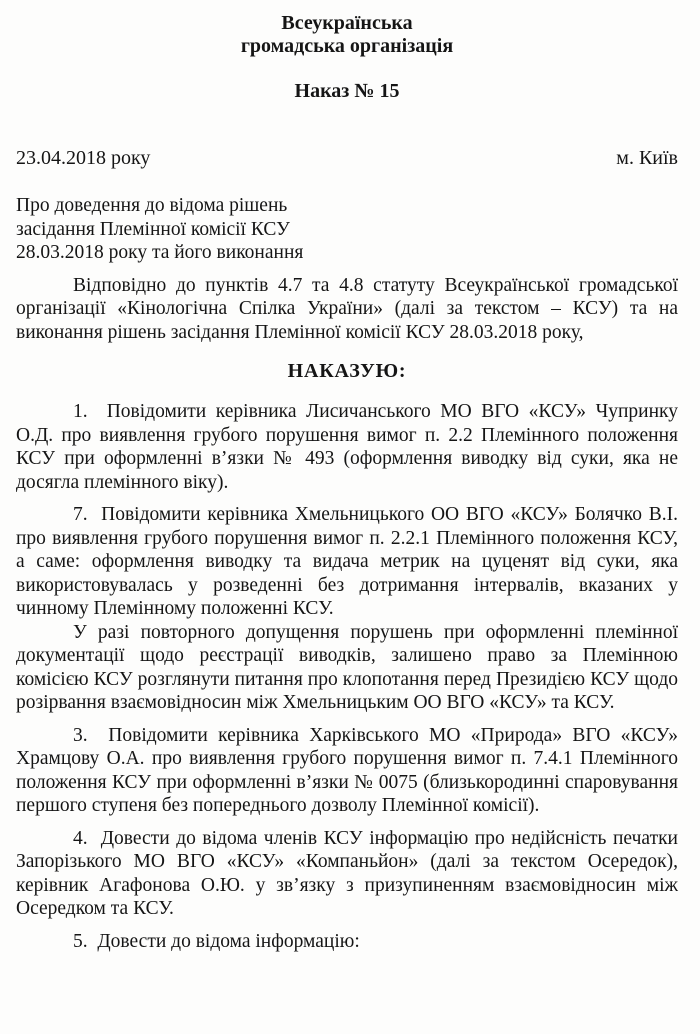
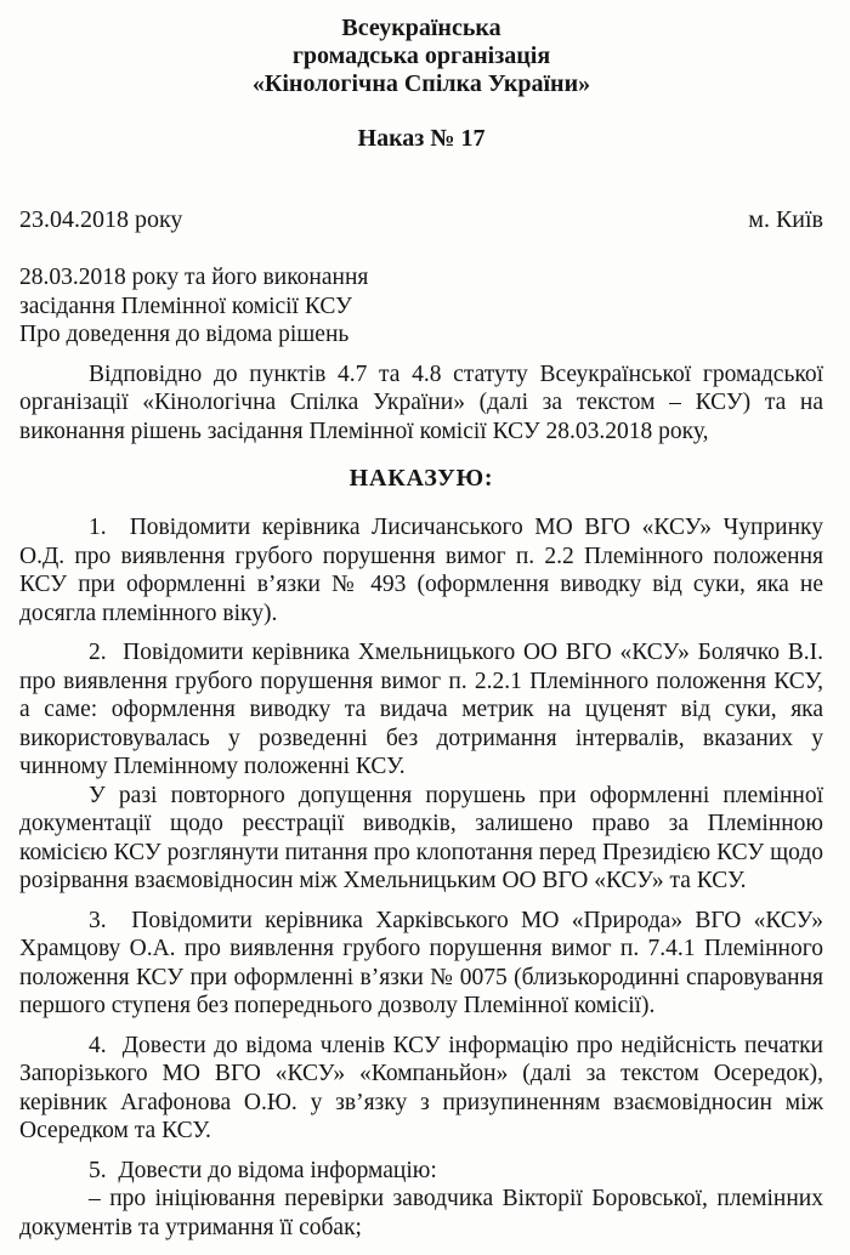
  Всеукраїнська
  громадська організація
+ «Кінологічна Спілка України»
- Наказ № 15
+ Наказ № 17
  23.04.2018 року
  м. Київ
- Про доведення до відома рішень
+ 28.03.2018 року та його виконання
  засідання Племінної комісії КСУ
- 28.03.2018 року та його виконання
+ Про доведення до відома рішень
  Відповідно до пунктів 4.7 та 4.8 статуту Всеукраїнської громадської організації «Кінологічна Спілка України» (далі за текстом – КСУ) та на виконання рішень засідання Племінної комісії КСУ 28.03.2018 року,
  НАКАЗУЮ:
  1. Повідомити керівника Лисичанського МО ВГО «КСУ» Чупринку О.Д. про виявлення грубого порушення вимог п. 2.2 Племінного положення КСУ при оформленні в’язки № 493 (оформлення виводку від суки, яка не досягла племінного віку).
- 7. Повідомити керівника Хмельницького ОО ВГО «КСУ» Болячко В.І. про виявлення грубого порушення вимог п. 2.2.1 Племінного положення КСУ, а саме: оформлення виводку та видача метрик на цуценят від суки, яка використовувалась у розведенні без дотримання інтервалів, вказаних у чинному Племінному положенні КСУ.
+ 2. Повідомити керівника Хмельницького ОО ВГО «КСУ» Болячко В.І. про виявлення грубого порушення вимог п. 2.2.1 Племінного положення КСУ, а саме: оформлення виводку та видача метрик на цуценят від суки, яка використовувалась у розведенні без дотримання інтервалів, вказаних у чинному Племінному положенні КСУ.
  У разі повторного допущення порушень при оформленні племінної документації щодо реєстрації виводків, залишено право за Племінною комісією КСУ розглянути питання про клопотання перед Президією КСУ щодо розірвання взаємовідносин між Хмельницьким ОО ВГО «КСУ» та КСУ.
  3. Повідомити керівника Харківського МО «Природа» ВГО «КСУ» Храмцову О.А. про виявлення грубого порушення вимог п. 7.4.1 Племінного положення КСУ при оформленні в’язки № 0075 (близькородинні спаровування першого ступеня без попереднього дозволу Племінної комісії).
  4. Довести до відома членів КСУ інформацію про недійсність печатки Запорізького МО ВГО «КСУ» «Компаньйон» (далі за текстом Осередок), керівник Агафонова О.Ю. у зв’язку з призупиненням взаємовідносин між Осередком та КСУ.
  5. Довести до відома інформацію:
+ – про ініціювання перевірки заводчика Вікторії Боровської, племінних документів та утримання її собак;
